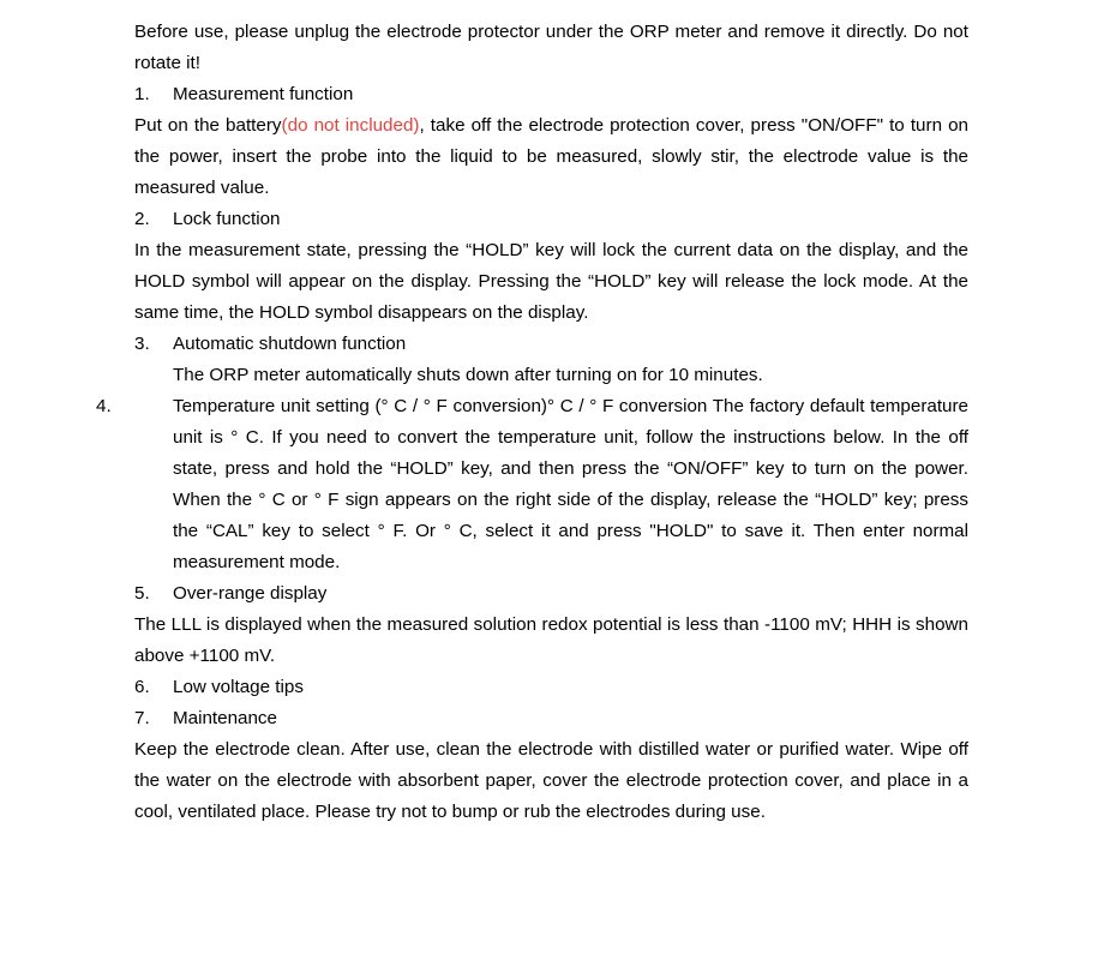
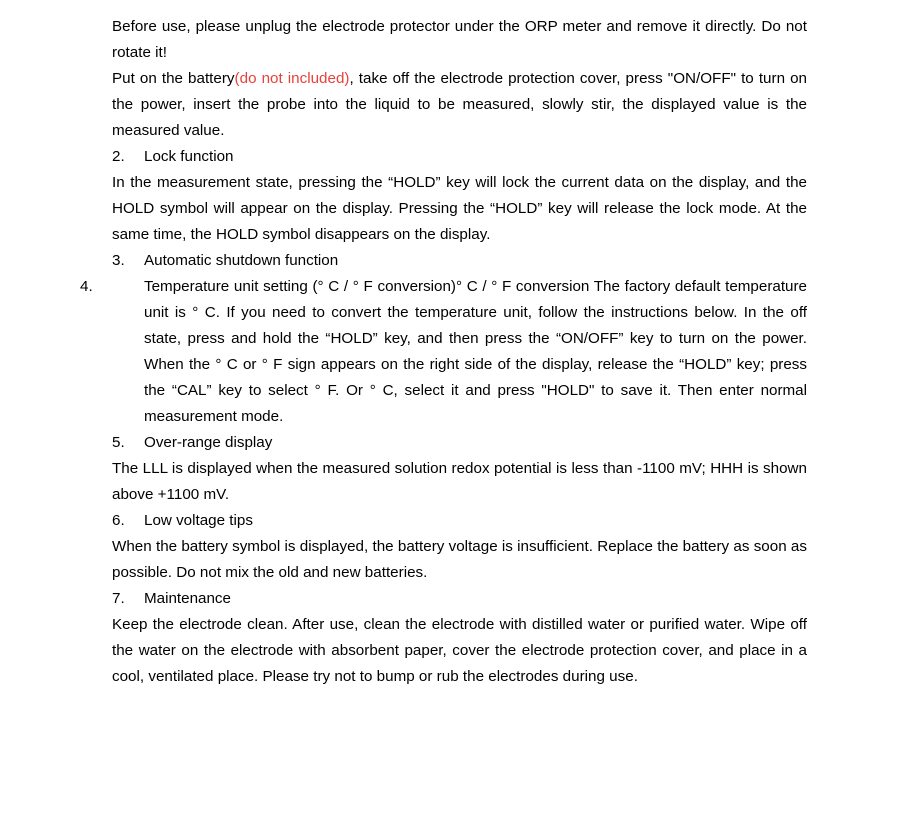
  Before use, please unplug the electrode protector under the ORP meter and remove it directly. Do not rotate it!
- 1. Measurement function
- Put on the battery(do not included), take off the electrode protection cover, press "ON/OFF" to turn on the power, insert the probe into the liquid to be measured, slowly stir, the electrode value is the measured value.
+ Put on the battery(do not included), take off the electrode protection cover, press "ON/OFF" to turn on the power, insert the probe into the liquid to be measured, slowly stir, the displayed value is the measured value.
  2. Lock function
  In the measurement state, pressing the “HOLD” key will lock the current data on the display, and the HOLD symbol will appear on the display. Pressing the “HOLD” key will release the lock mode. At the same time, the HOLD symbol disappears on the display.
  3. Automatic shutdown function
- The ORP meter automatically shuts down after turning on for 10 minutes.
  4. Temperature unit setting (° C / ° F conversion)° C / ° F conversion The factory default temperature unit is ° C. If you need to convert the temperature unit, follow the instructions below. In the off state, press and hold the “HOLD” key, and then press the “ON/OFF” key to turn on the power. When the ° C or ° F sign appears on the right side of the display, release the “HOLD” key; press the “CAL” key to select ° F. Or ° C, select it and press "HOLD" to save it. Then enter normal measurement mode.
  5. Over-range display
  The LLL is displayed when the measured solution redox potential is less than -1100 mV; HHH is shown above +1100 mV.
  6. Low voltage tips
+ When the battery symbol is displayed, the battery voltage is insufficient. Replace the battery as soon as possible. Do not mix the old and new batteries.
  7. Maintenance
  Keep the electrode clean. After use, clean the electrode with distilled water or purified water. Wipe off the water on the electrode with absorbent paper, cover the electrode protection cover, and place in a cool, ventilated place. Please try not to bump or rub the electrodes during use.
